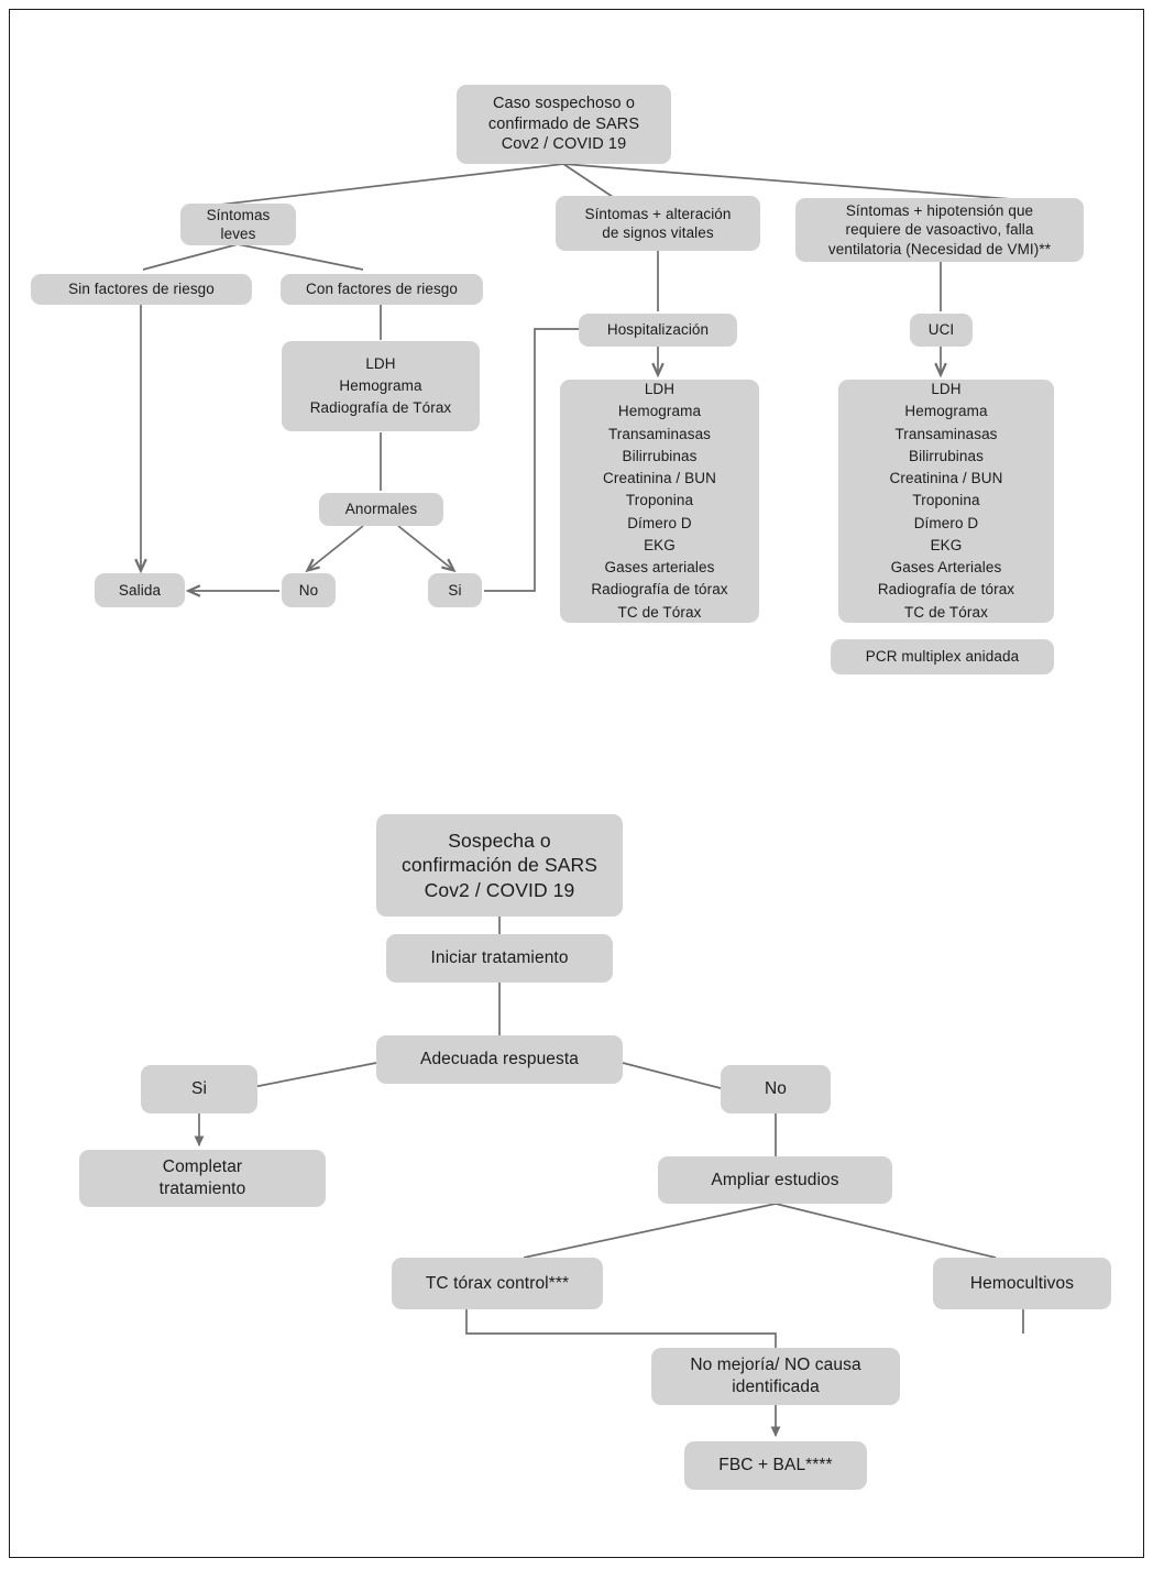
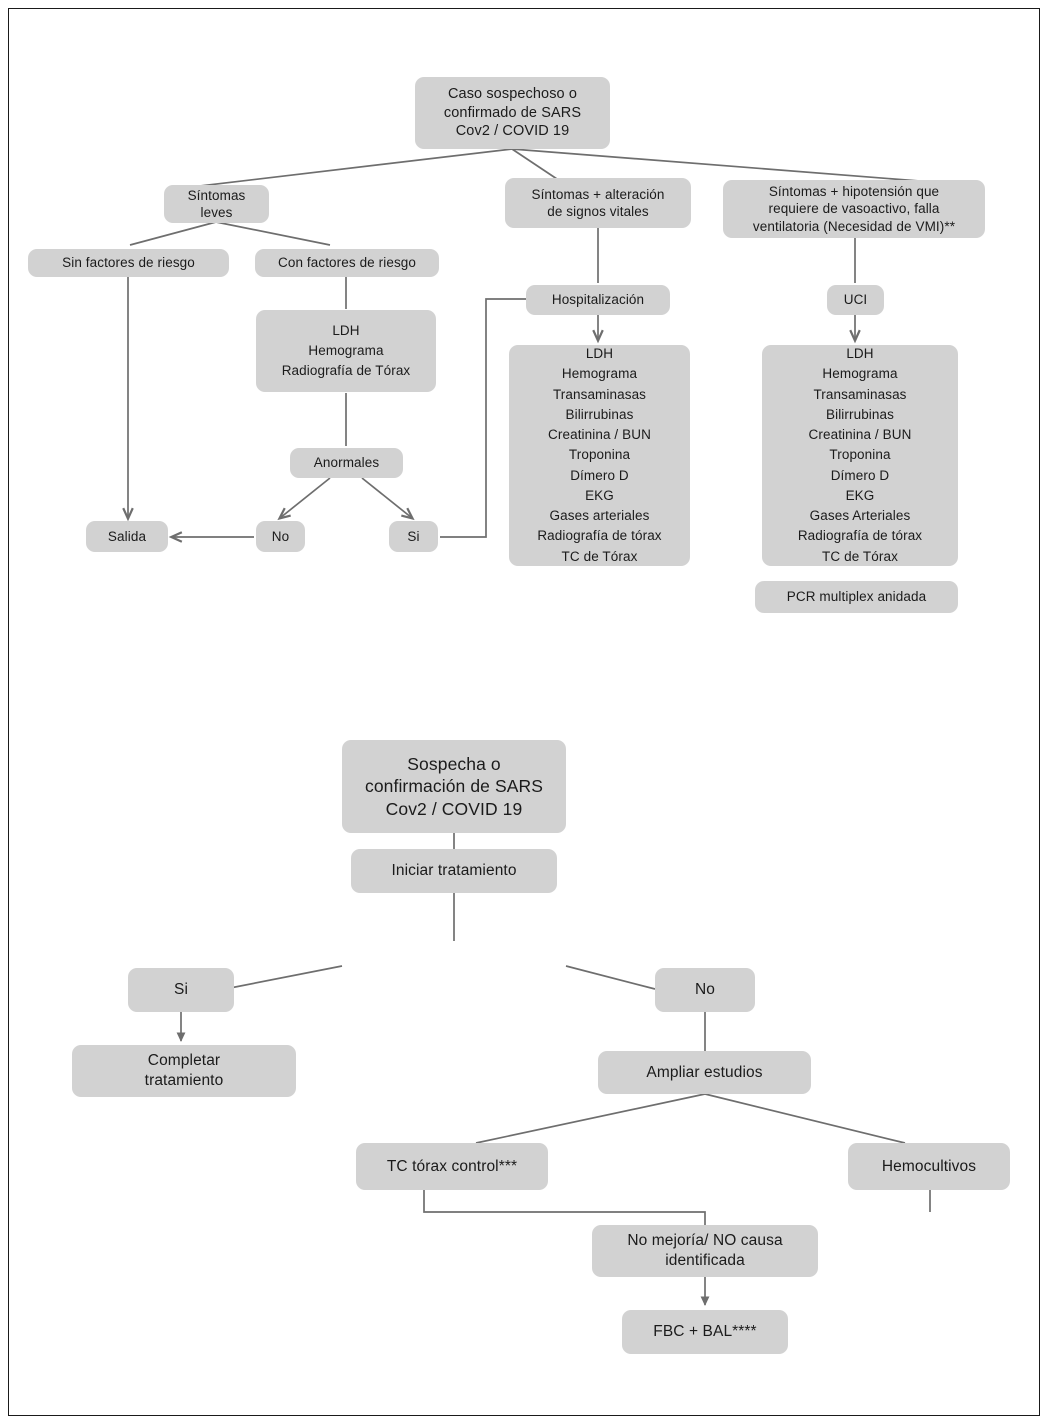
  Caso sospechoso o
  confirmado de SARS
  Cov2 / COVID 19
  Síntomas
  leves
  Síntomas + alteración
  de signos vitales
  Síntomas + hipotensión que
  requiere de vasoactivo, falla
  ventilatoria (Necesidad de VMI)**
  Sin factores de riesgo
  Con factores de riesgo
  LDH
  Hemograma
  Radiografía de Tórax
  Anormales
  No
  Si
  Salida
  Hospitalización
  UCI
  LDH
  Hemograma
  Transaminasas
  Bilirrubinas
  Creatinina / BUN
  Troponina
  Dímero D
  EKG
  Gases arteriales
  Radiografía de tórax
  TC de Tórax
  LDH
  Hemograma
  Transaminasas
  Bilirrubinas
  Creatinina / BUN
  Troponina
  Dímero D
  EKG
  Gases Arteriales
  Radiografía de tórax
  TC de Tórax
  PCR multiplex anidada
  Sospecha o
  confirmación de SARS
  Cov2 / COVID 19
  Iniciar tratamiento
- Adecuada respuesta
  Si
  No
  Completar
  tratamiento
  Ampliar estudios
  TC tórax control***
  Hemocultivos
  No mejoría/ NO causa
  identificada
  FBC + BAL****
